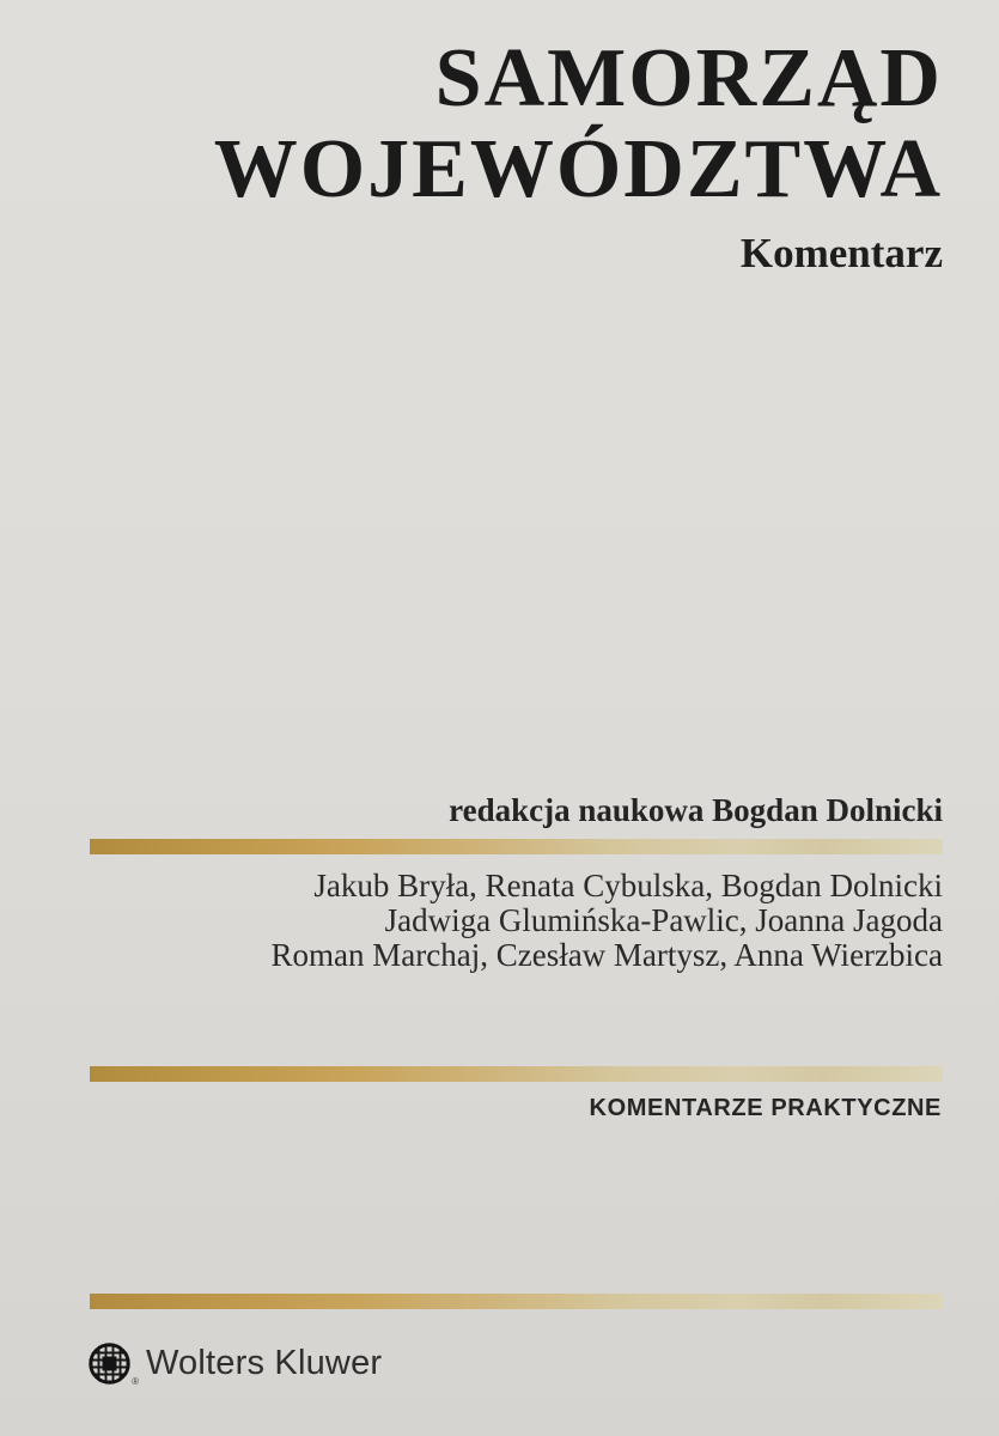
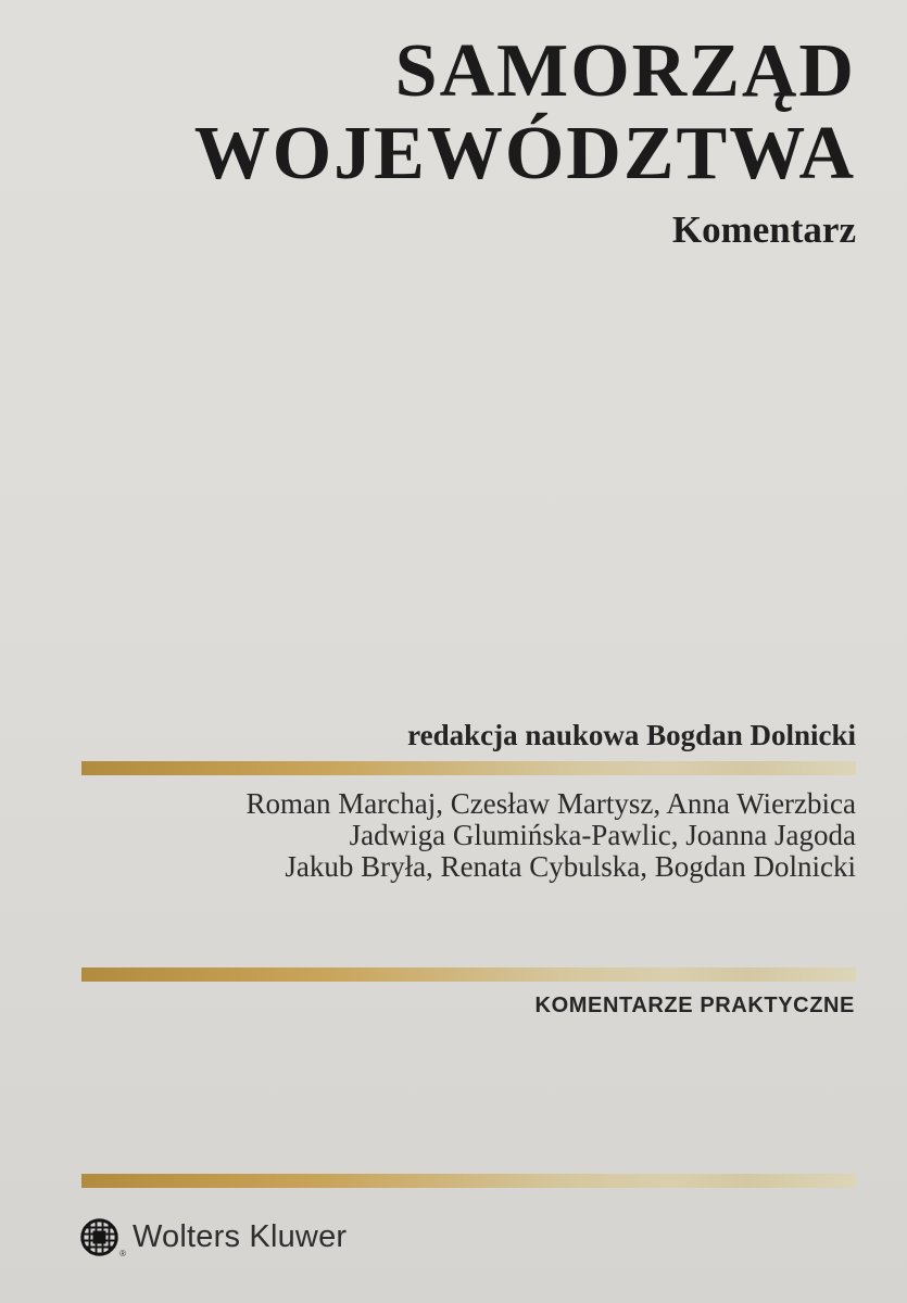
  SAMORZĄD
  WOJEWÓDZTWA
  Komentarz
  redakcja naukowa Bogdan Dolnicki
- Jakub Bryła, Renata Cybulska, Bogdan Dolnicki
+ Roman Marchaj, Czesław Martysz, Anna Wierzbica
  Jadwiga Glumińska-Pawlic, Joanna Jagoda
- Roman Marchaj, Czesław Martysz, Anna Wierzbica
+ Jakub Bryła, Renata Cybulska, Bogdan Dolnicki
  KOMENTARZE PRAKTYCZNE
  ®
  Wolters Kluwer
